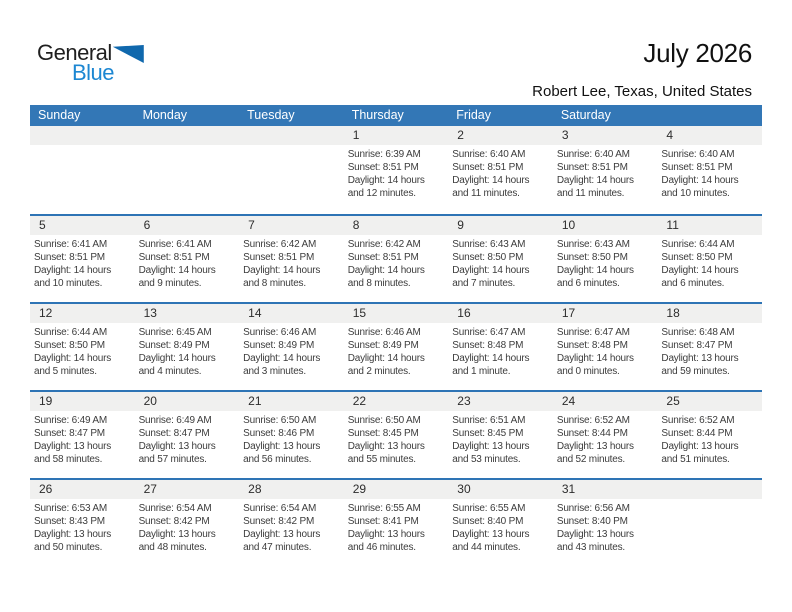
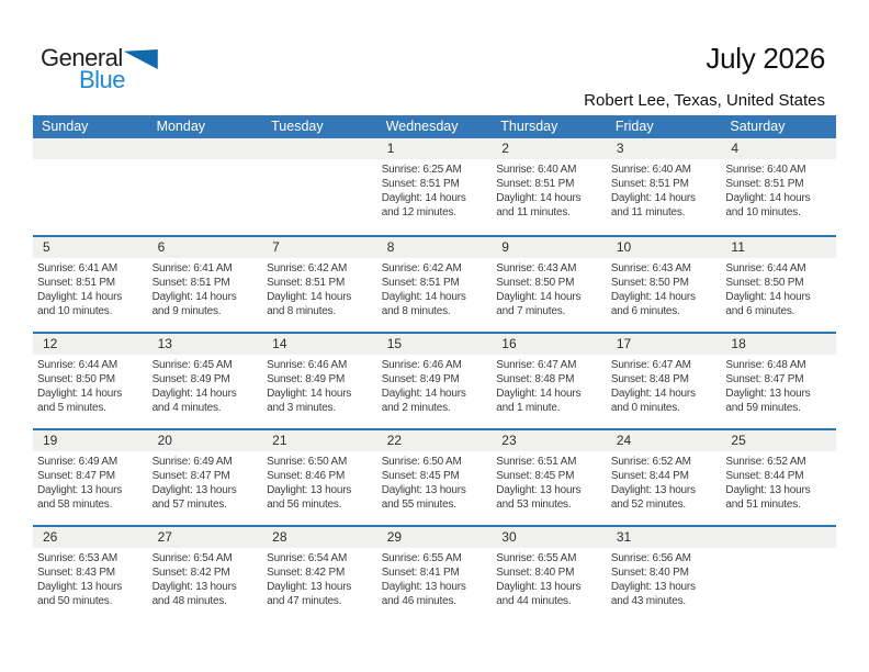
  General
  Blue
  July 2026
  Robert Lee, Texas, United States
  Sunday
  Monday
  Tuesday
+ Wednesday
  Thursday
  Friday
  Saturday
  1
- Sunrise: 6:39 AM
+ Sunrise: 6:25 AM
  Sunset: 8:51 PM
  Daylight: 14 hours
  and 12 minutes.
  2
  Sunrise: 6:40 AM
  Sunset: 8:51 PM
  Daylight: 14 hours
  and 11 minutes.
  3
  Sunrise: 6:40 AM
  Sunset: 8:51 PM
  Daylight: 14 hours
  and 11 minutes.
  4
  Sunrise: 6:40 AM
  Sunset: 8:51 PM
  Daylight: 14 hours
  and 10 minutes.
  5
  Sunrise: 6:41 AM
  Sunset: 8:51 PM
  Daylight: 14 hours
  and 10 minutes.
  6
  Sunrise: 6:41 AM
  Sunset: 8:51 PM
  Daylight: 14 hours
  and 9 minutes.
  7
  Sunrise: 6:42 AM
  Sunset: 8:51 PM
  Daylight: 14 hours
  and 8 minutes.
  8
  Sunrise: 6:42 AM
  Sunset: 8:51 PM
  Daylight: 14 hours
  and 8 minutes.
  9
  Sunrise: 6:43 AM
  Sunset: 8:50 PM
  Daylight: 14 hours
  and 7 minutes.
  10
  Sunrise: 6:43 AM
  Sunset: 8:50 PM
  Daylight: 14 hours
  and 6 minutes.
  11
  Sunrise: 6:44 AM
  Sunset: 8:50 PM
  Daylight: 14 hours
  and 6 minutes.
  12
  Sunrise: 6:44 AM
  Sunset: 8:50 PM
  Daylight: 14 hours
  and 5 minutes.
  13
  Sunrise: 6:45 AM
  Sunset: 8:49 PM
  Daylight: 14 hours
  and 4 minutes.
  14
  Sunrise: 6:46 AM
  Sunset: 8:49 PM
  Daylight: 14 hours
  and 3 minutes.
  15
  Sunrise: 6:46 AM
  Sunset: 8:49 PM
  Daylight: 14 hours
  and 2 minutes.
  16
  Sunrise: 6:47 AM
  Sunset: 8:48 PM
  Daylight: 14 hours
  and 1 minute.
  17
  Sunrise: 6:47 AM
  Sunset: 8:48 PM
  Daylight: 14 hours
  and 0 minutes.
  18
  Sunrise: 6:48 AM
  Sunset: 8:47 PM
  Daylight: 13 hours
  and 59 minutes.
  19
  Sunrise: 6:49 AM
  Sunset: 8:47 PM
  Daylight: 13 hours
  and 58 minutes.
  20
  Sunrise: 6:49 AM
  Sunset: 8:47 PM
  Daylight: 13 hours
  and 57 minutes.
  21
  Sunrise: 6:50 AM
  Sunset: 8:46 PM
  Daylight: 13 hours
  and 56 minutes.
  22
  Sunrise: 6:50 AM
  Sunset: 8:45 PM
  Daylight: 13 hours
  and 55 minutes.
  23
  Sunrise: 6:51 AM
  Sunset: 8:45 PM
  Daylight: 13 hours
  and 53 minutes.
  24
  Sunrise: 6:52 AM
  Sunset: 8:44 PM
  Daylight: 13 hours
  and 52 minutes.
  25
  Sunrise: 6:52 AM
  Sunset: 8:44 PM
  Daylight: 13 hours
  and 51 minutes.
  26
  Sunrise: 6:53 AM
  Sunset: 8:43 PM
  Daylight: 13 hours
  and 50 minutes.
  27
  Sunrise: 6:54 AM
  Sunset: 8:42 PM
  Daylight: 13 hours
  and 48 minutes.
  28
  Sunrise: 6:54 AM
  Sunset: 8:42 PM
  Daylight: 13 hours
  and 47 minutes.
  29
  Sunrise: 6:55 AM
  Sunset: 8:41 PM
  Daylight: 13 hours
  and 46 minutes.
  30
  Sunrise: 6:55 AM
  Sunset: 8:40 PM
  Daylight: 13 hours
  and 44 minutes.
  31
  Sunrise: 6:56 AM
  Sunset: 8:40 PM
  Daylight: 13 hours
  and 43 minutes.
